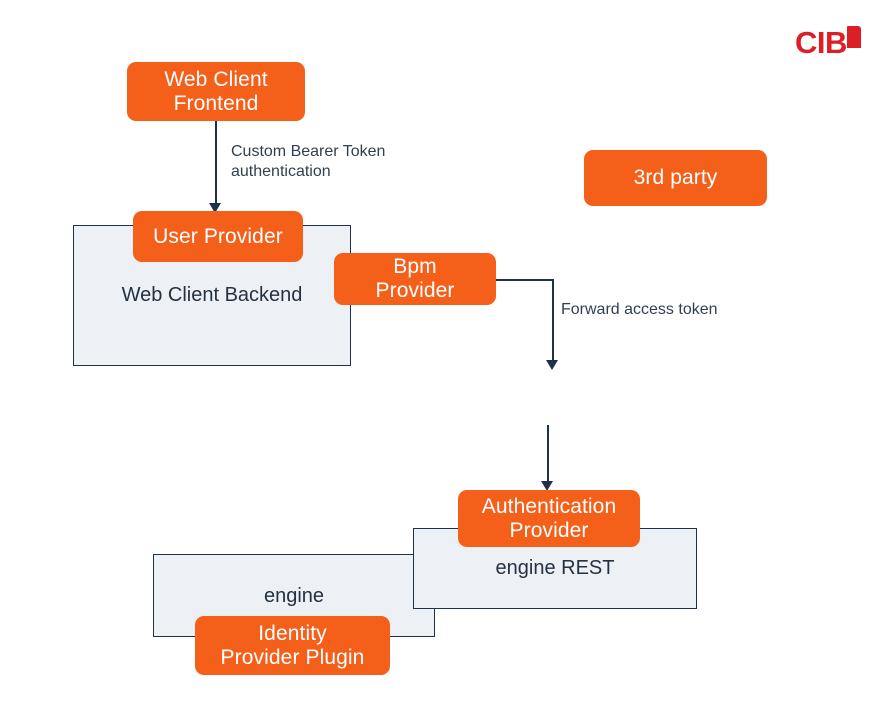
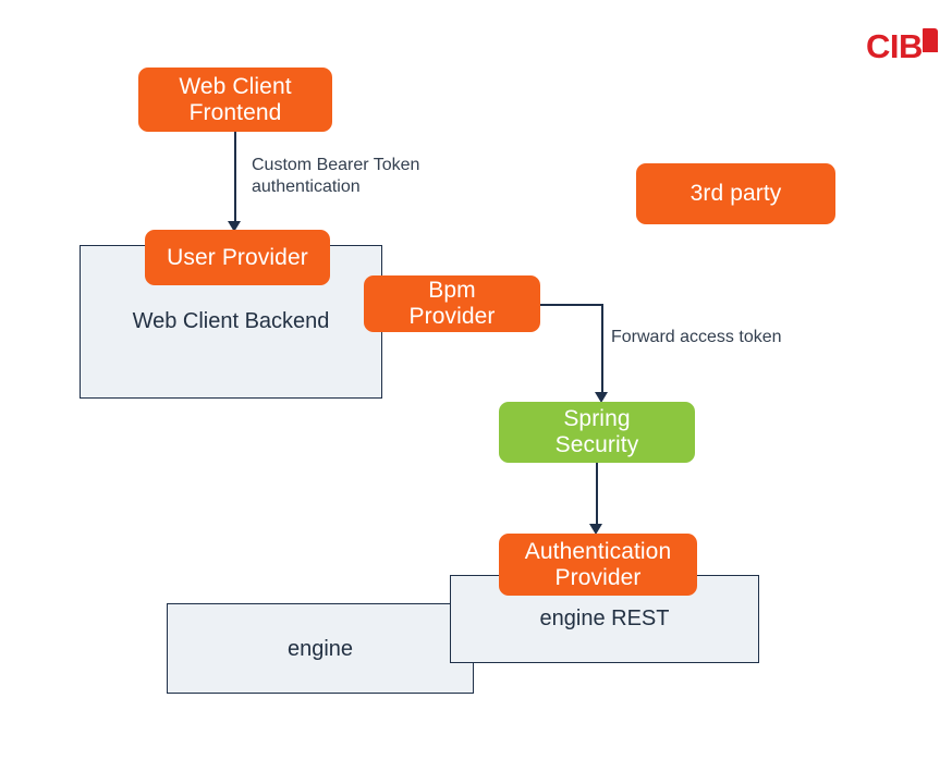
  CIB
  Web Client Backend
  engine
  engine REST
  Custom Bearer Token
  authentication
  Forward access token
  Web Client
  Frontend
  User Provider
  Bpm
  Provider
  3rd party
+ Spring
+ Security
  Authentication
  Provider
- Identity
- Provider Plugin
